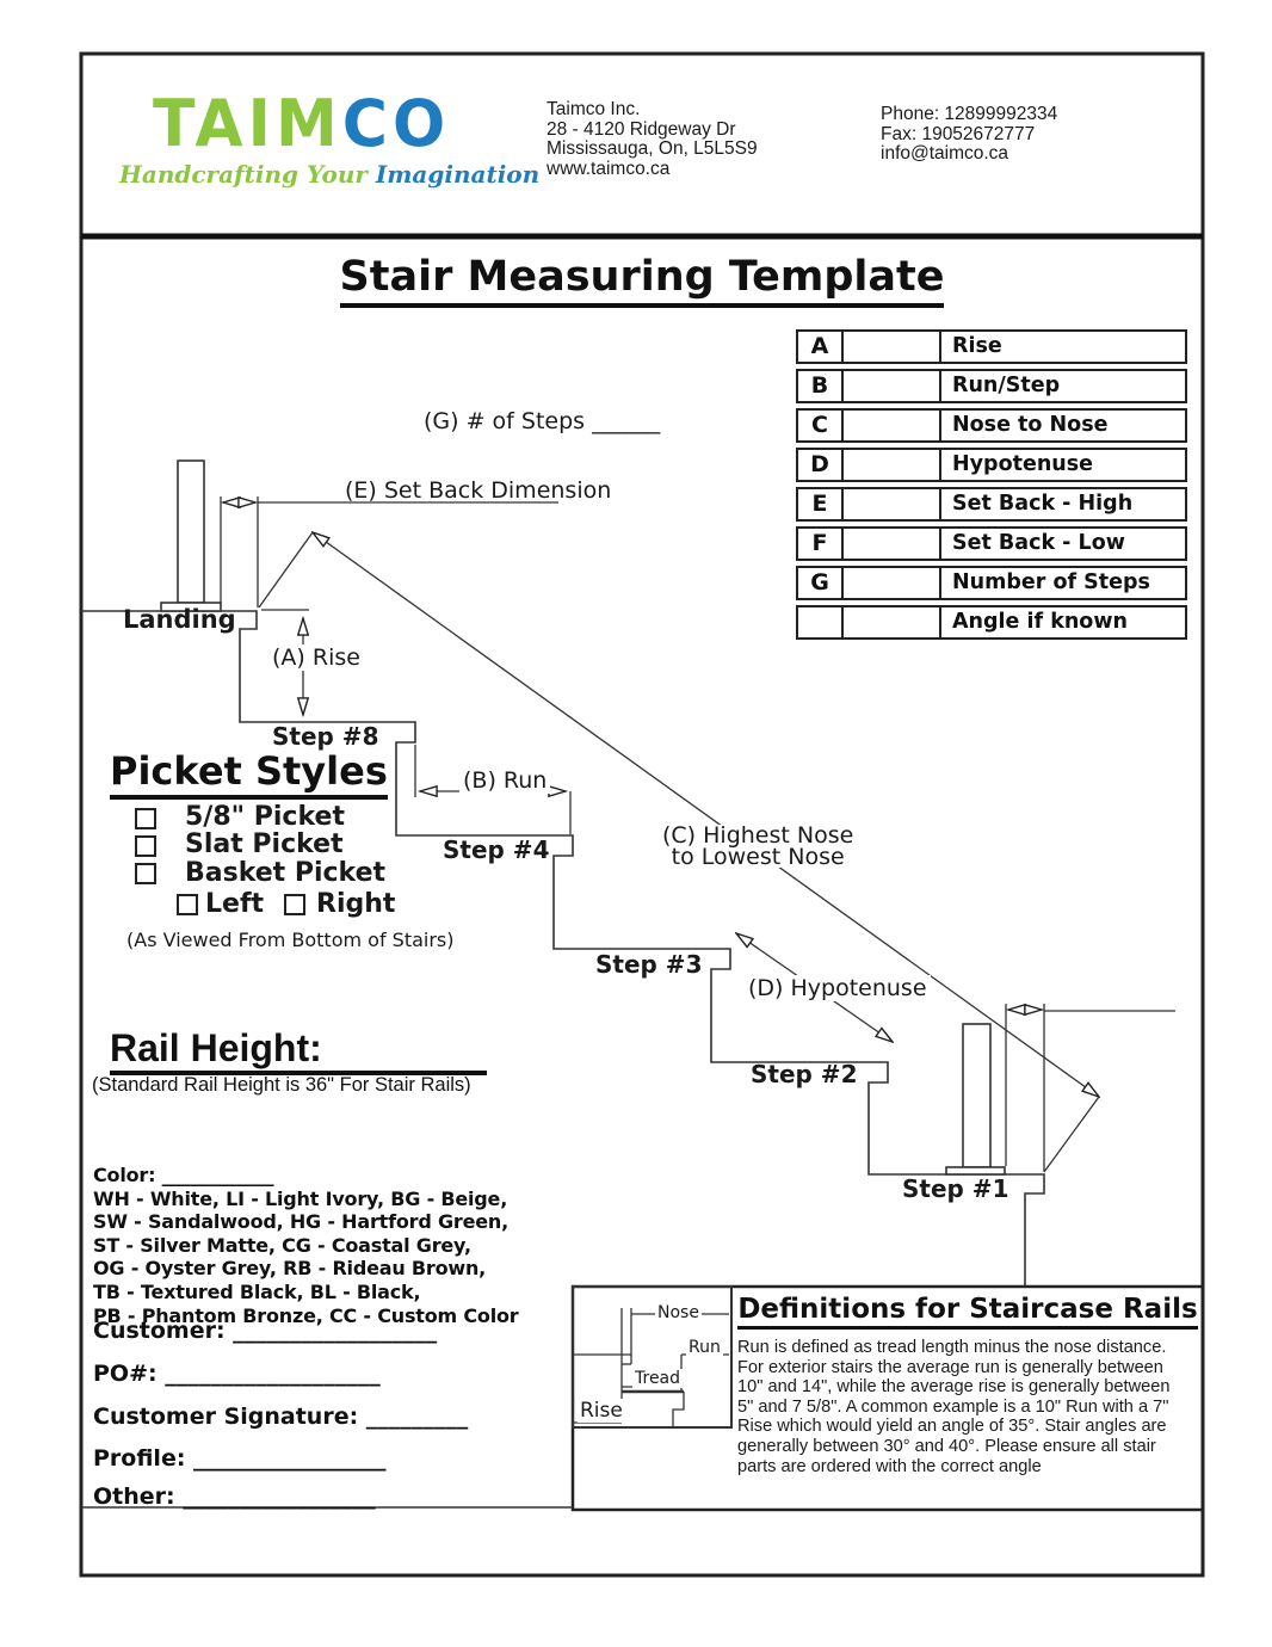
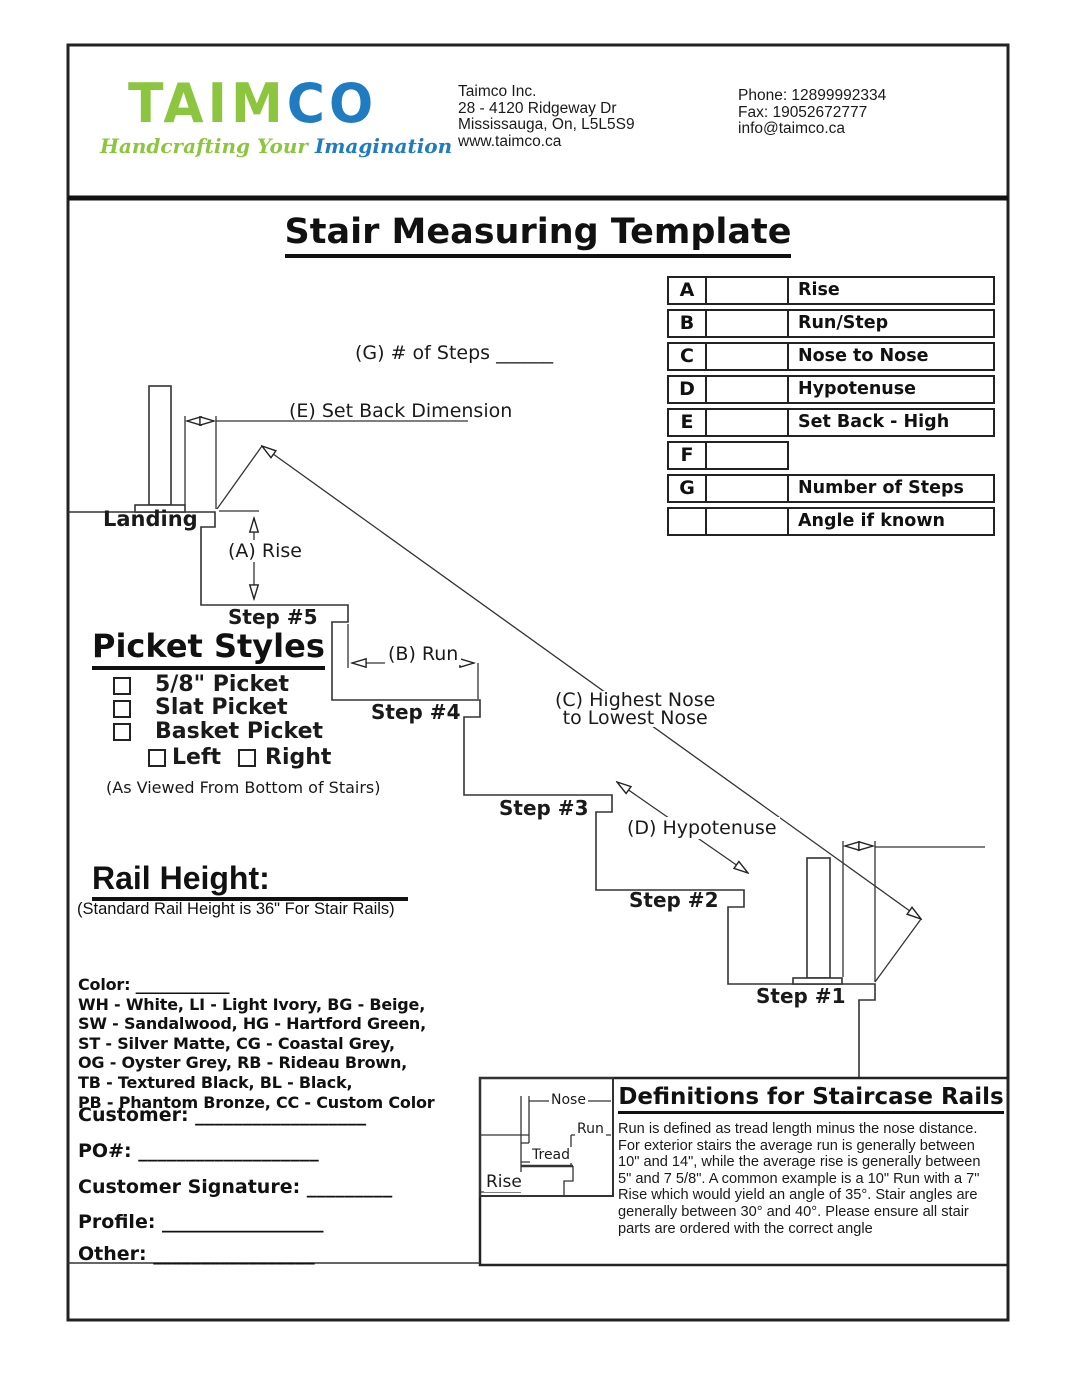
  TAIMCO
  Handcrafting Your Imagination
  Taimco Inc.
  28 - 4120 Ridgeway Dr
  Mississauga, On, L5L5S9
  www.taimco.ca
  Phone: 12899992334
  Fax: 19052672777
  info@taimco.ca
  Stair Measuring Template
  A
  Rise
  B
  Run/Step
  C
  Nose to Nose
  D
  Hypotenuse
  E
  Set Back - High
  F
- Set Back - Low
  G
  Number of Steps
  Angle if known
  (G) # of Steps ______
  (E) Set Back Dimension
  Landing
  (A) Rise
- Step #8
+ Step #5
  (B) Run
  Step #4
  (C) Highest Nose
  to Lowest Nose
  Step #3
  (D) Hypotenuse
  Step #2
  Step #1
  Picket Styles
  5/8" Picket
  Slat Picket
  Basket Picket
  Left
  Right
  (As Viewed From Bottom of Stairs)
  Rail Height:
  (Standard Rail Height is 36" For Stair Rails)
  Color: ____________
  WH - White, LI - Light Ivory, BG - Beige,
  SW - Sandalwood, HG - Hartford Green,
  ST - Silver Matte, CG - Coastal Grey,
  OG - Oyster Grey, RB - Rideau Brown,
  TB - Textured Black, BL - Black,
  PB - Phantom Bronze, CC - Custom Color
  Customer: __________________
  PO#: ___________________
  Customer Signature: _________
  Profile: _________________
  Other: _________________
  Definitions for Staircase Rails
  Run is defined as tread length minus the nose distance.
  For exterior stairs the average run is generally between
  10" and 14", while the average rise is generally between
  5" and 7 5/8". A common example is a 10" Run with a 7"
  Rise which would yield an angle of 35°. Stair angles are
  generally between 30° and 40°. Please ensure all stair
  parts are ordered with the correct angle
  Nose
  Run
  Tread
  Rise
